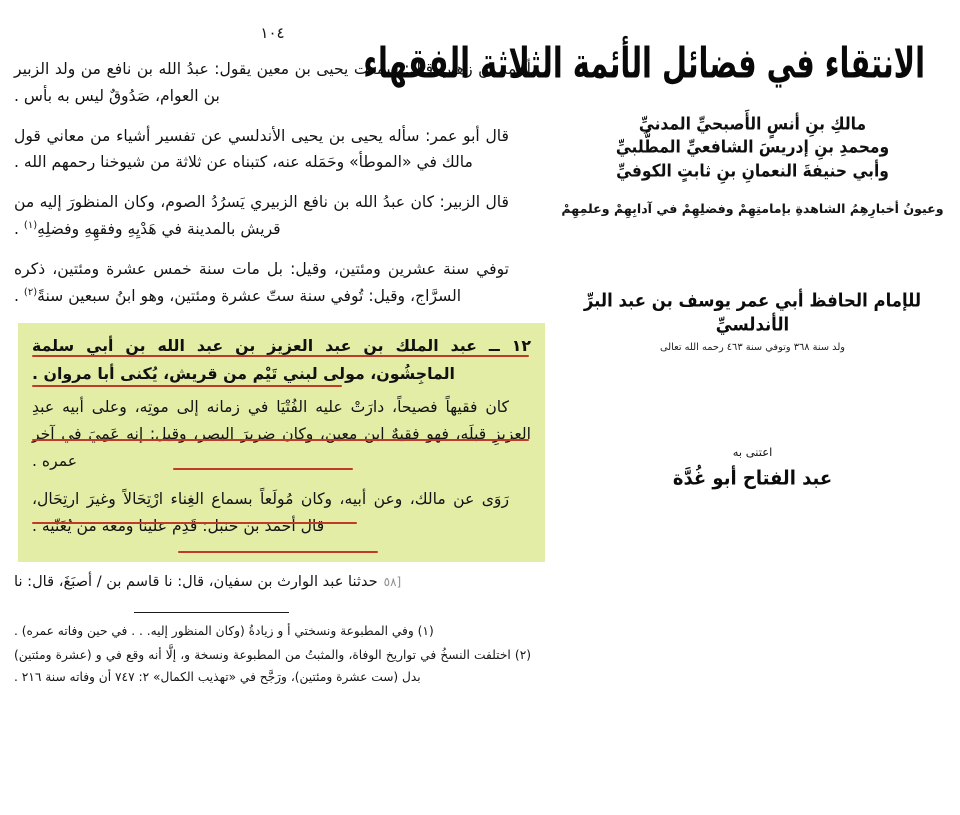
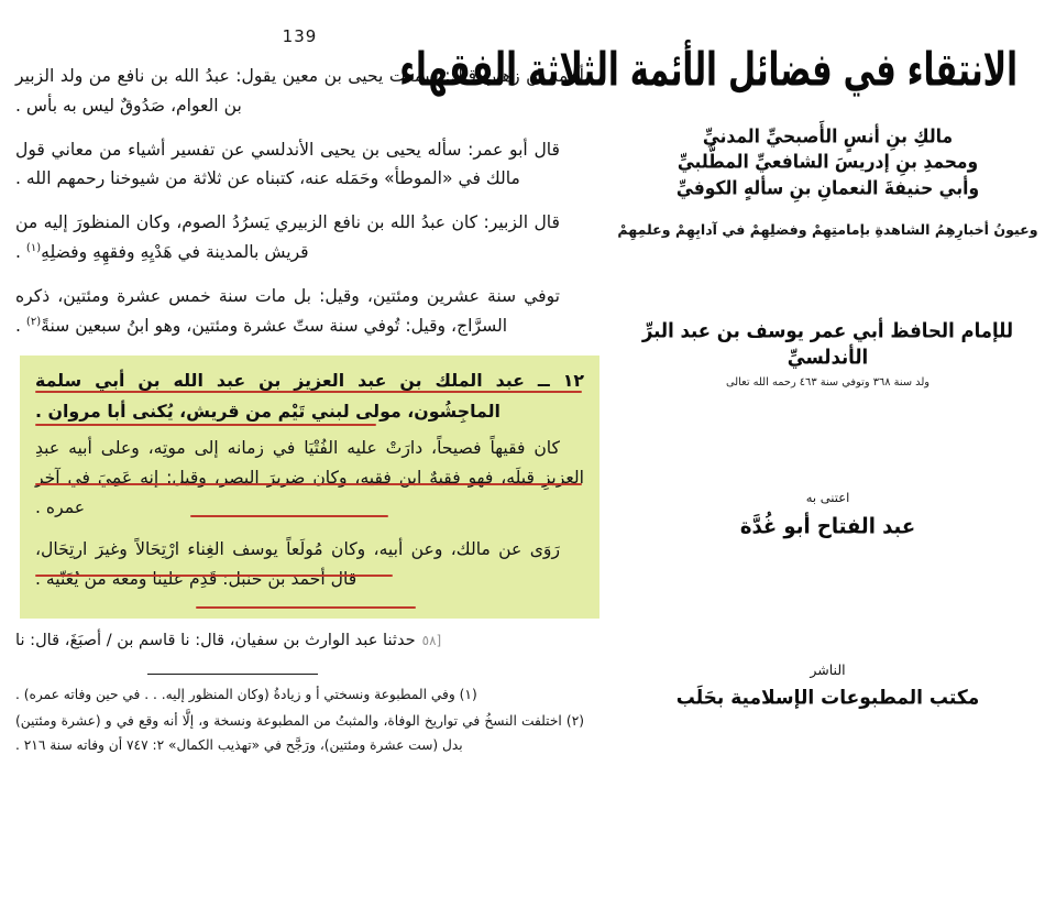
- ١٠٤
+ 139
  أحمد بن زهير، قال: سمعت يحيى بن معين يقول: عبدُ الله بن نافع من ولد الزبير بن العوام، صَدُوقٌ ليس به بأس .
  قال أبو عمر: سأله يحيى بن يحيى الأندلسي عن تفسير أشياء من معاني قول مالك في «الموطأ» وحَمَله عنه، كتبناه عن ثلاثة من شيوخنا رحمهم الله .
  قال الزبير: كان عبدُ الله بن نافع الزبيري يَسرُدُ الصوم، وكان المنظورَ إليه من قريش بالمدينة في هَدْيِهِ وفقهِهِ وفضلِهِ(١) .
  توفي سنة عشرين ومئتين، وقيل: بل مات سنة خمس عشرة ومئتين، ذكره السرَّاج، وقيل: تُوفي سنة ستّ عشرة ومئتين، وهو ابنُ سبعين سنةً(٢) .
  ١٢ ــ عبد الملك بن عبد العزيز بن عبد الله بن أبي سلمة الماجِشُون، مولى لبني تَيْم من قريش، يُكنى أبا مروان .
- كان فقيهاً فصيحاً، دارَتْ عليه الفُتْيَا في زمانه إلى موتِه، وعلى أبيه عبدِ العزيزِ قبلَه، فهو فقيهٌ ابن معين، وكان ضريرَ البصر، وقيل: إنه عَمِيَ في آخر عمره .
+ كان فقيهاً فصيحاً، دارَتْ عليه الفُتْيَا في زمانه إلى موتِه، وعلى أبيه عبدِ العزيزِ قبلَه، فهو فقيهٌ ابن فقيه، وكان ضريرَ البصر، وقيل: إنه عَمِيَ في آخر عمره .
- رَوَى عن مالك، وعن أبيه، وكان مُولَعاً بسماع الغِناء ارْتِحَالاً وغيرَ ارتِحَال، قال أحمد بن حنبل: قَدِمَ علينا ومعه من يُغَنّيه .
+ رَوَى عن مالك، وعن أبيه، وكان مُولَعاً يوسف الغِناء ارْتِحَالاً وغيرَ ارتِحَال، قال أحمد بن حنبل: قَدِمَ علينا ومعه من يُغَنّيه .
  [٥٨حدثنا عبد الوارث بن سفيان، قال: نا قاسم بن / أصبَغَ، قال: نا
  (١) وفي المطبوعة ونسختي أ و زيادةُ (وكان المنظور إليه. . . في حين وفاته عمره) .
  (٢) اختلفت النسخُ في تواريخ الوفاة، والمثبتُ من المطبوعة ونسخة و، إلَّا أنه وقع في و (عشرة ومئتين) بدل (ست عشرة ومئتين)، ورَجَّح في «تهذيب الكمال» ٢: ٧٤٧ أن وفاته سنة ٢١٦ .
  الانتقاء في فضائل الأئمة الثلاثة الفقهاء
  مالكِ بنِ أنسٍ الأَصبحيِّ المدنيِّ
  ومحمدِ بنِ إدريسَ الشافعيِّ المطَّلبيِّ
- وأبي حنيفةَ النعمانِ بنِ ثابتٍ الكوفيِّ
+ وأبي حنيفةَ النعمانِ بنِ سألهٍ الكوفيِّ
  وعيونُ أخبارِهِمُ الشاهدةِ بإمامتِهِمْ وفضلِهِمْ في آدابِهِمْ وعلمِهِمْ
  للإمام الحافظ أبي عمر يوسف بن عبد البرِّ الأندلسيِّ
  ولد سنة ٣٦٨ وتوفي سنة ٤٦٣ رحمه الله تعالى
  اعتنى به
  عبد الفتاح أبو غُدَّة
+ الناشر
+ مكتب المطبوعات الإسلامية بحَلَب
